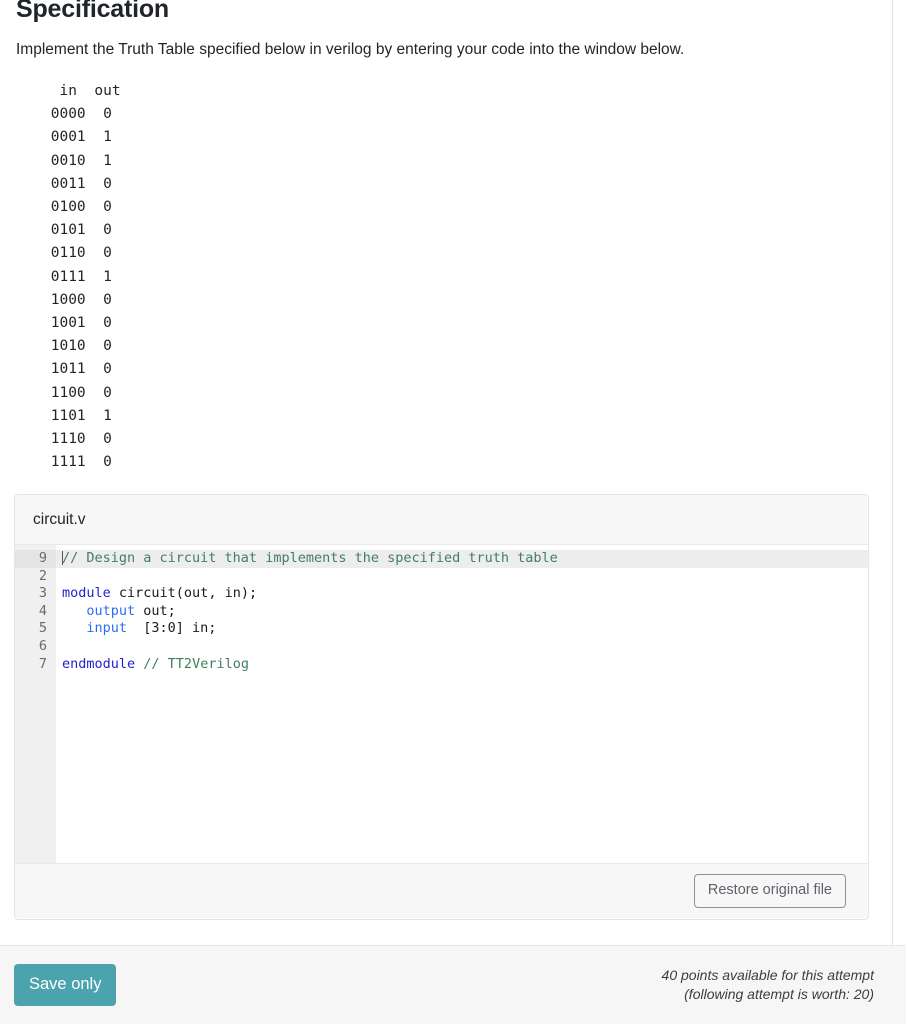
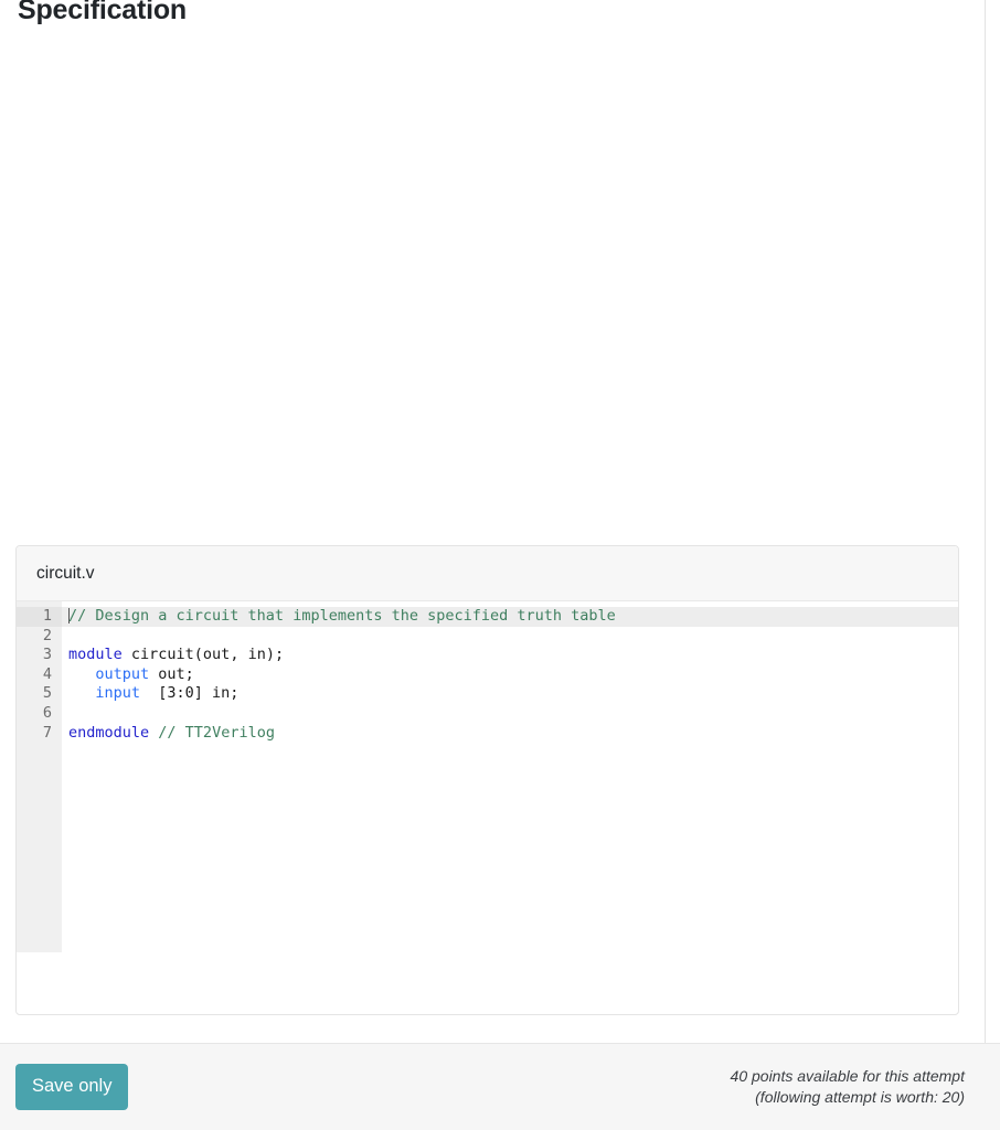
  Specification
- Implement the Truth Table specified below in verilog by entering your code into the window below.
- in out
- 0000 0
- 0001 1
- 0010 1
- 0011 0
- 0100 0
- 0101 0
- 0110 0
- 0111 1
- 1000 0
- 1001 0
- 1010 0
- 1011 0
- 1100 0
- 1101 1
- 1110 0
- 1111 0
  circuit.v
- 9
+ 1
  2
  3
  4
  5
  6
  7
  // Design a circuit that implements the specified truth table
  module circuit(out, in);
  output out;
  input [3:0] in;
  endmodule // TT2Verilog
- Restore original file
  Save only
  40 points available for this attempt
  (following attempt is worth: 20)
